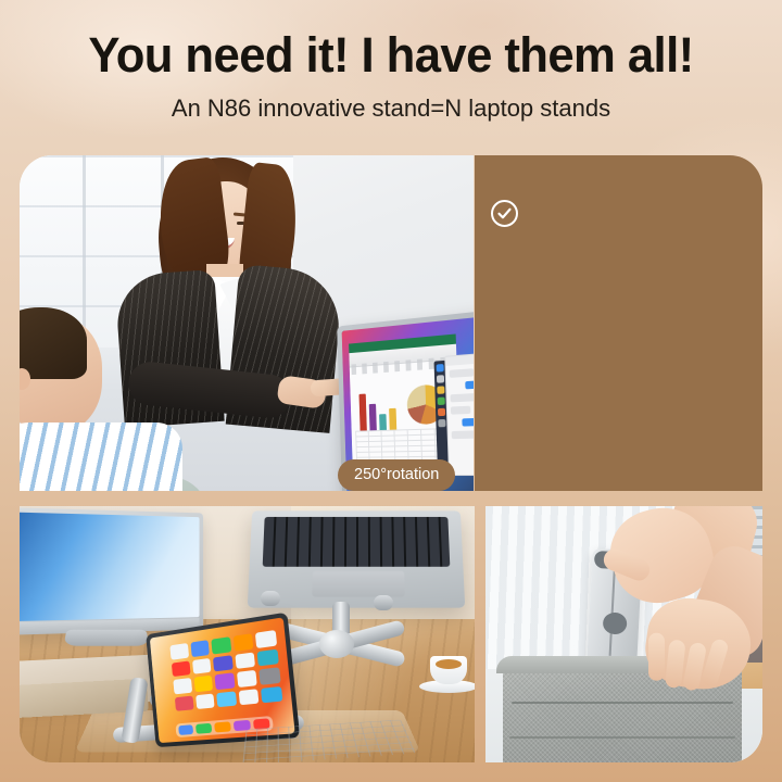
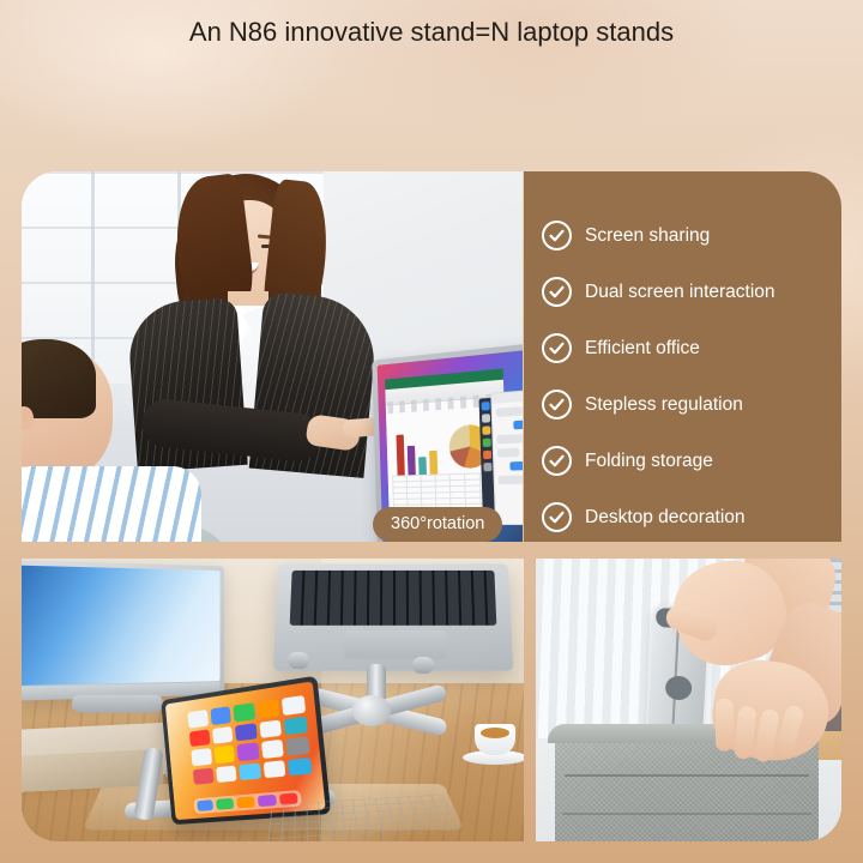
- You need it! I have them all!
  An N86 innovative stand=N laptop stands
- 250°rotation
+ 360°rotation
+ Screen sharing
+ Dual screen interaction
+ Efficient office
+ Stepless regulation
+ Folding storage
+ Desktop decoration
